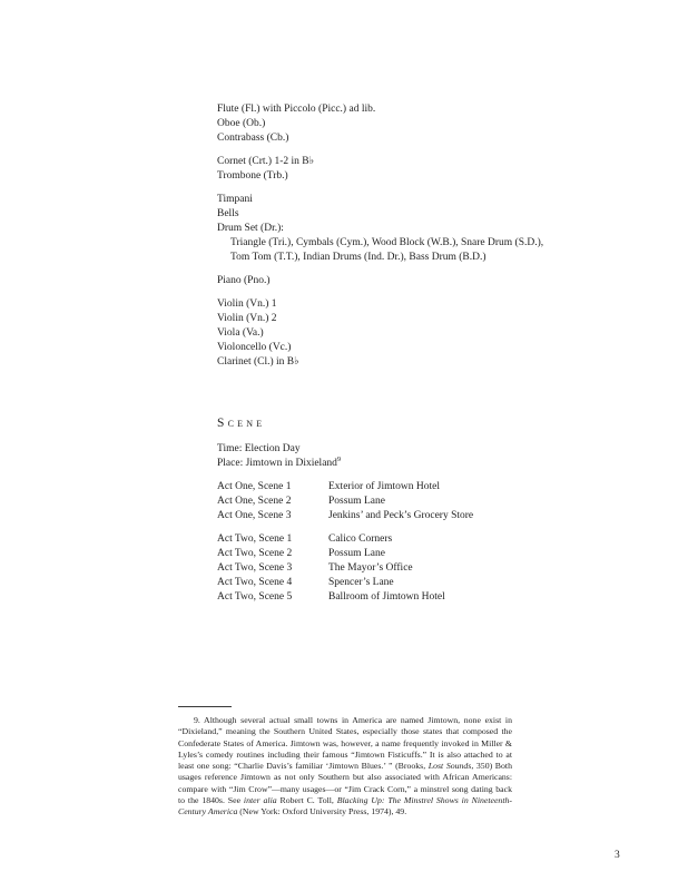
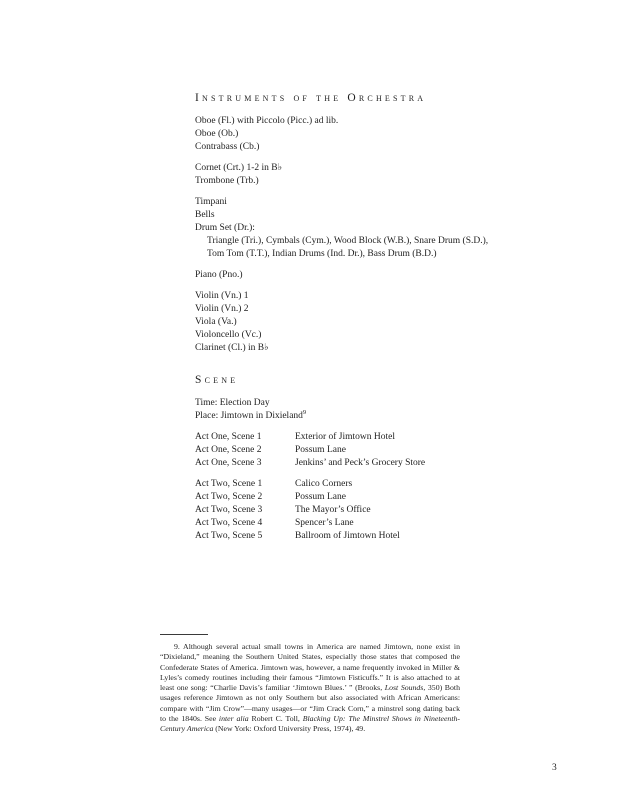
+ Instruments of the Orchestra
- Flute (Fl.) with Piccolo (Picc.) ad lib.
+ Oboe (Fl.) with Piccolo (Picc.) ad lib.
  Oboe (Ob.)
  Contrabass (Cb.)
  Cornet (Crt.) 1-2 in B♭
  Trombone (Trb.)
  Timpani
  Bells
  Drum Set (Dr.):
  Triangle (Tri.), Cymbals (Cym.), Wood Block (W.B.), Snare Drum (S.D.),
  Tom Tom (T.T.), Indian Drums (Ind. Dr.), Bass Drum (B.D.)
  Piano (Pno.)
  Violin (Vn.) 1
  Violin (Vn.) 2
  Viola (Va.)
  Violoncello (Vc.)
  Clarinet (Cl.) in B♭
  Scene
  Time: Election Day
  Place: Jimtown in Dixieland
  Act One, Scene 1
  Exterior of Jimtown Hotel
  Act One, Scene 2
  Possum Lane
  Act One, Scene 3
  Jenkins’ and Peck’s Grocery Store
  Act Two, Scene 1
  Calico Corners
  Act Two, Scene 2
  Possum Lane
  Act Two, Scene 3
  The Mayor’s Office
  Act Two, Scene 4
  Spencer’s Lane
  Act Two, Scene 5
  Ballroom of Jimtown Hotel
  9. Although several actual small towns in America are named Jimtown, none exist in “Dixieland,” meaning the Southern United States, especially those states that composed the Confederate States of America. Jimtown was, however, a name frequently invoked in Miller & Lyles’s comedy routines including their famous “Jimtown Fisticuffs.” It is also attached to at least one song: “Charlie Davis’s familiar ‘Jimtown Blues.’ ” (Brooks, Lost Sounds, 350) Both usages reference Jimtown as not only Southern but also associated with African Americans: compare with “Jim Crow”—many usages—or “Jim Crack Corn,” a minstrel song dating back to the 1840s. See inter alia Robert C. Toll, Blacking Up: The Minstrel Shows in Nineteenth-Century America (New York: Oxford University Press, 1974), 49.
  3
